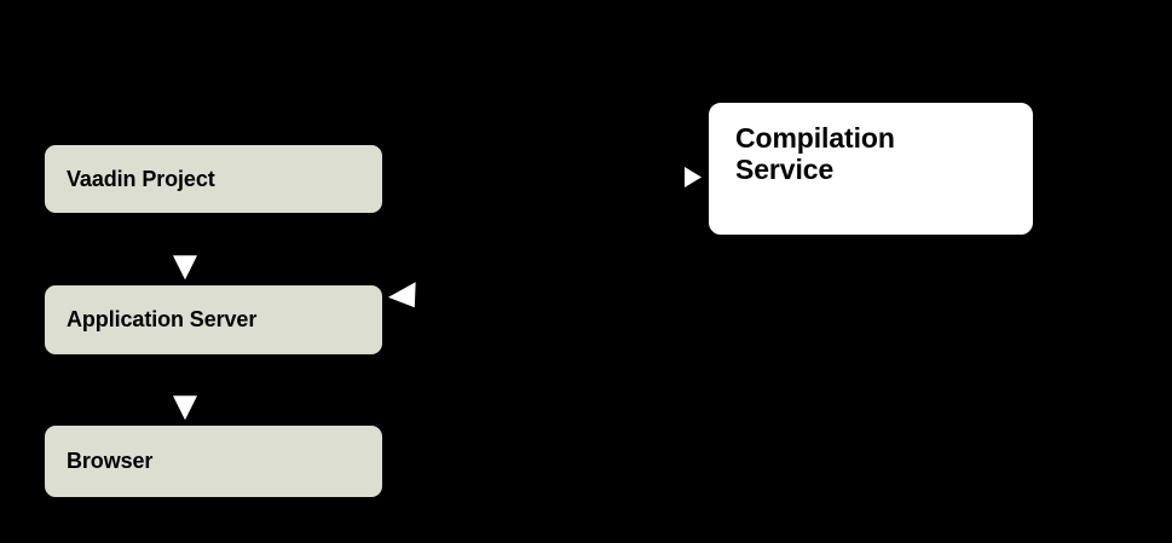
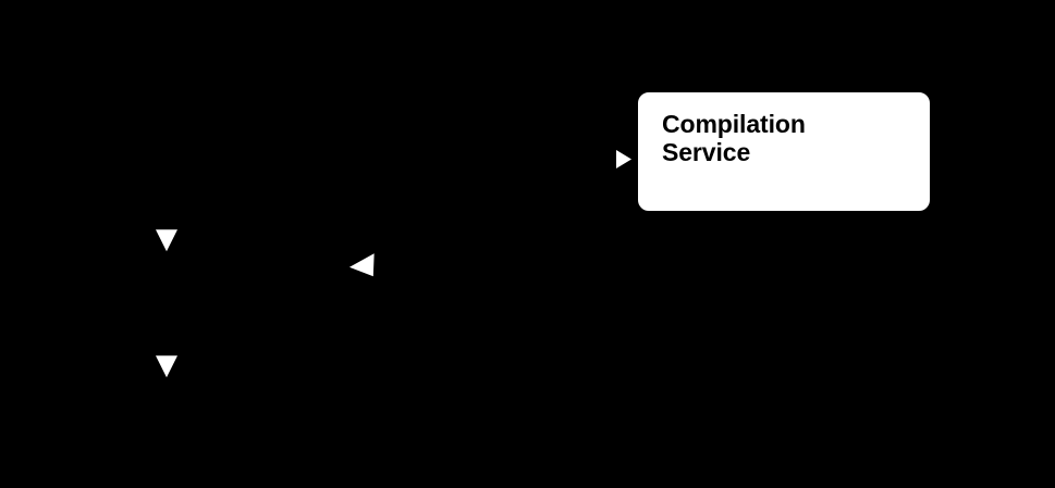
- Vaadin Project
- Application Server
- Browser
  Compilation
  Service
